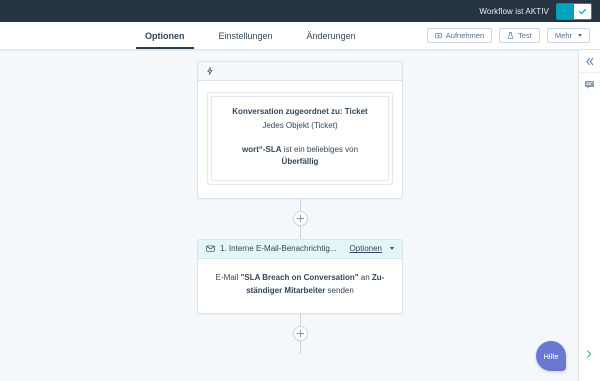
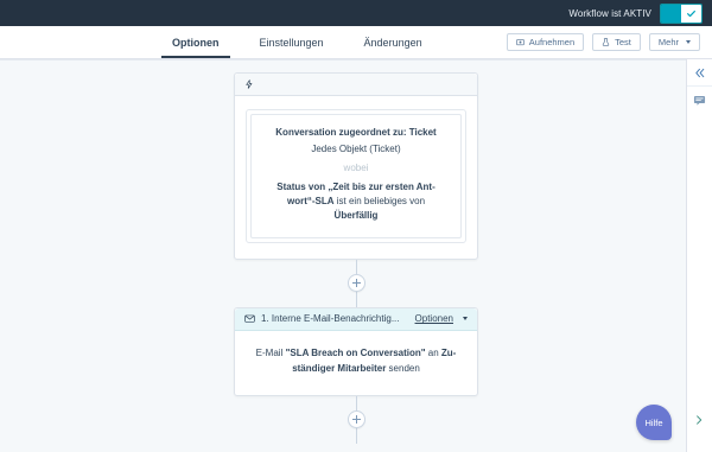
  Workflow ist AKTIV
  Optionen
  Einstellungen
  Änderungen
  Aufnehmen
  Test
  Mehr
  Konversation zugeordnet zu: Ticket
  Jedes Objekt (Ticket)
+ wobei
+ Status von „Zeit bis zur ersten Ant-
  wort“-SLA ist ein beliebiges von
  Überfällig
  1. Interne E-Mail-Benachrichtig...
  Optionen
  E-Mail "SLA Breach on Conversation" an Zu-ständiger Mitarbeiter senden
  Hilfe
